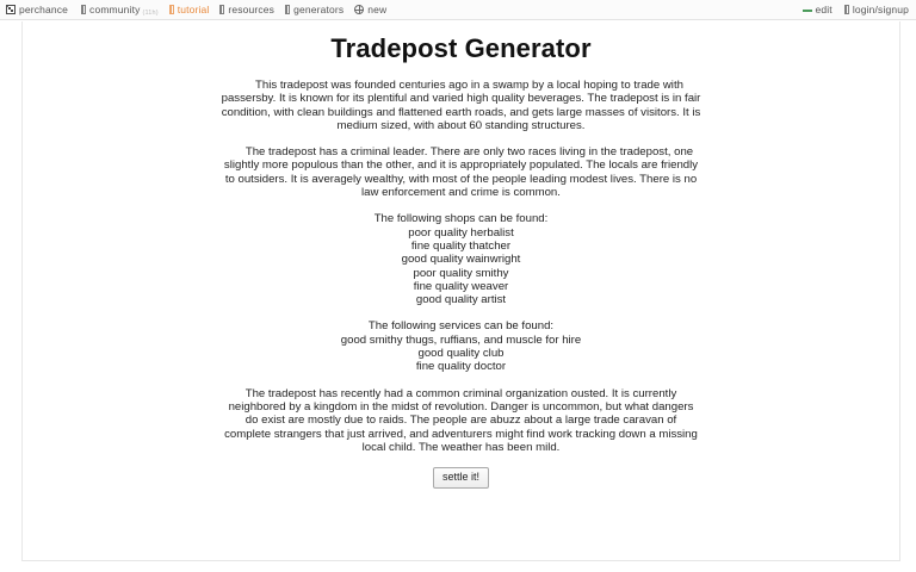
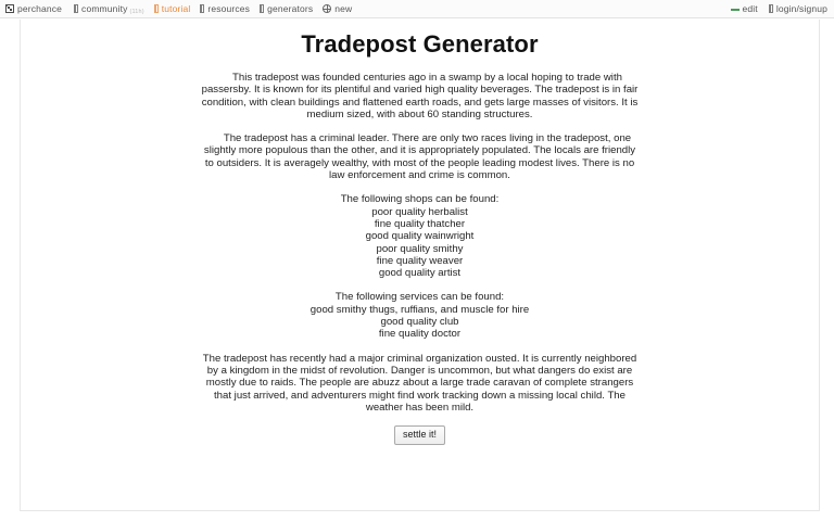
  perchance
  community
  tutorial
  resources
  generators
  new
  edit
  login/signup
  Tradepost Generator
  This tradepost was founded centuries ago in a swamp by a local hoping to trade with passersby. It is known for its plentiful and varied high quality beverages. The tradepost is in fair condition, with clean buildings and flattened earth roads, and gets large masses of visitors. It is medium sized, with about 60 standing structures.
  The tradepost has a criminal leader. There are only two races living in the tradepost, one slightly more populous than the other, and it is appropriately populated. The locals are friendly to outsiders. It is averagely wealthy, with most of the people leading modest lives. There is no law enforcement and crime is common.
  The following shops can be found:
  poor quality herbalist
  fine quality thatcher
  good quality wainwright
  poor quality smithy
  fine quality weaver
  good quality artist
  The following services can be found:
  good smithy thugs, ruffians, and muscle for hire
  good quality club
  fine quality doctor
- The tradepost has recently had a common criminal organization ousted. It is currently neighbored by a kingdom in the midst of revolution. Danger is uncommon, but what dangers do exist are mostly due to raids. The people are abuzz about a large trade caravan of complete strangers that just arrived, and adventurers might find work tracking down a missing local child. The weather has been mild.
+ The tradepost has recently had a major criminal organization ousted. It is currently neighbored by a kingdom in the midst of revolution. Danger is uncommon, but what dangers do exist are mostly due to raids. The people are abuzz about a large trade caravan of complete strangers that just arrived, and adventurers might find work tracking down a missing local child. The weather has been mild.
  settle it!
